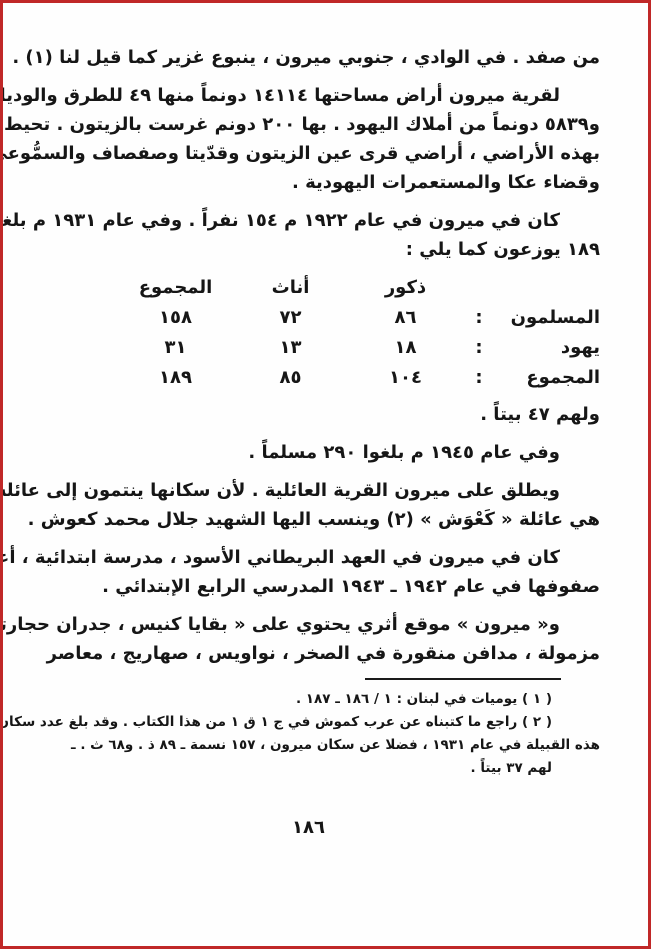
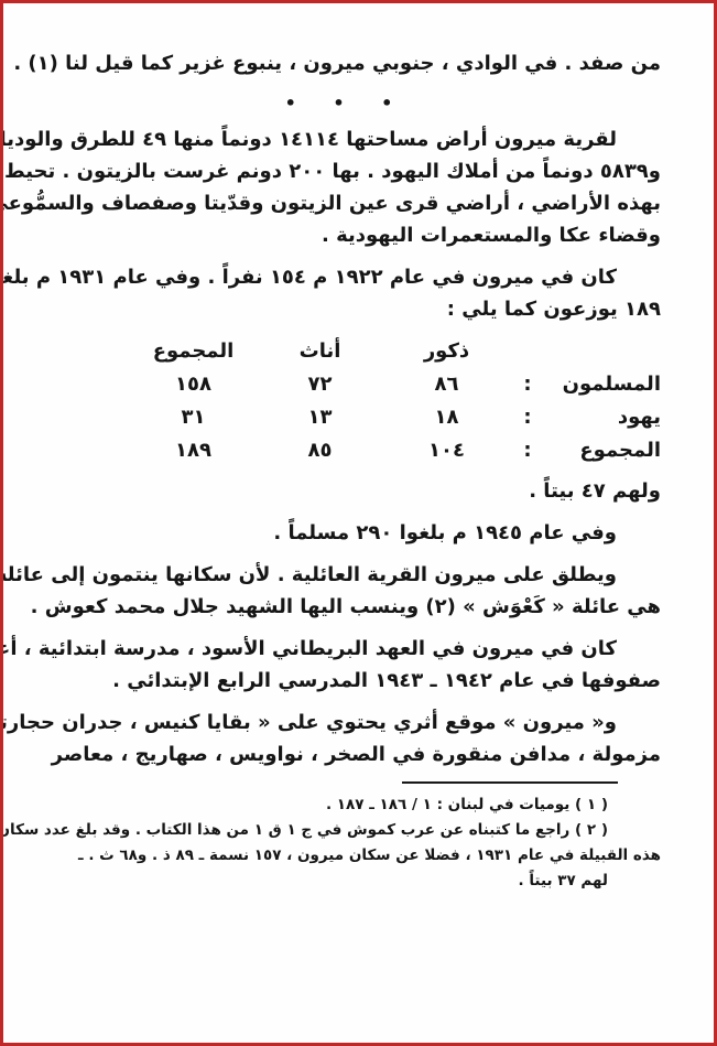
  من صفد . في الوادي ، جنوبي ميرون ، ينبوع غزير كما قيل لنا (١) .
+ • • •
  لقرية ميرون أراض مساحتها ١٤١١٤ دونماً منها ٤٩ للطرق والوديا
  و٥٨٣٩ دونماً من أملاك اليهود . بها ٢٠٠ دونم غرست بالزيتون . تحيط
  بهذه الأراضي ، أراضي قرى عين الزيتون وقدّيتا وصفصاف والسمُّوع
  وقضاء عكا والمستعمرات اليهودية .
  كان في ميرون في عام ١٩٢٢ م ١٥٤ نفراً . وفي عام ١٩٣١ م بلغ
  ١٨٩ يوزعون كما يلي :
  ذكور
  أناث
  المجموع
  المسلمون
  :
  ٨٦
  ٧٢
  ١٥٨
  يهود
  :
  ١٨
  ١٣
  ٣١
  المجموع
  :
  ١٠٤
  ٨٥
  ١٨٩
  ولهم ٤٧ بيتاً .
  وفي عام ١٩٤٥ م بلغوا ٢٩٠ مسلماً .
  ويطلق على ميرون القرية العائلية . لأن سكانها ينتمون إلى عائل
  هي عائلة « كَعْوَش » (٢) وينسب اليها الشهيد جلال محمد كعوش .
  كان في ميرون في العهد البريطاني الأسود ، مدرسة ابتدائية ، أع
  صفوفها في عام ١٩٤٢ ـ ١٩٤٣ المدرسي الرابع الإبتدائي .
  و« ميرون » موقع أثري يحتوي على « بقايا كنيس ، جدران حجارت
  مزمولة ، مدافن منقورة في الصخر ، نواويس ، صهاريج ، معاصر
  ( ١ ) يوميات في لبنان : ١ / ١٨٦ ـ ١٨٧ .
  ( ٢ ) راجع ما كتبناه عن عرب كموش في ج ١ ق ١ من هذا الكتاب . وقد بلغ عدد سكان
  هذه القبيلة في عام ١٩٣١ ، فضلا عن سكان ميرون ، ١٥٧ نسمة ـ ٨٩ ذ . و٦٨ ث . ـ
  لهم ٣٧ بيتاً .
- ١٨٦
